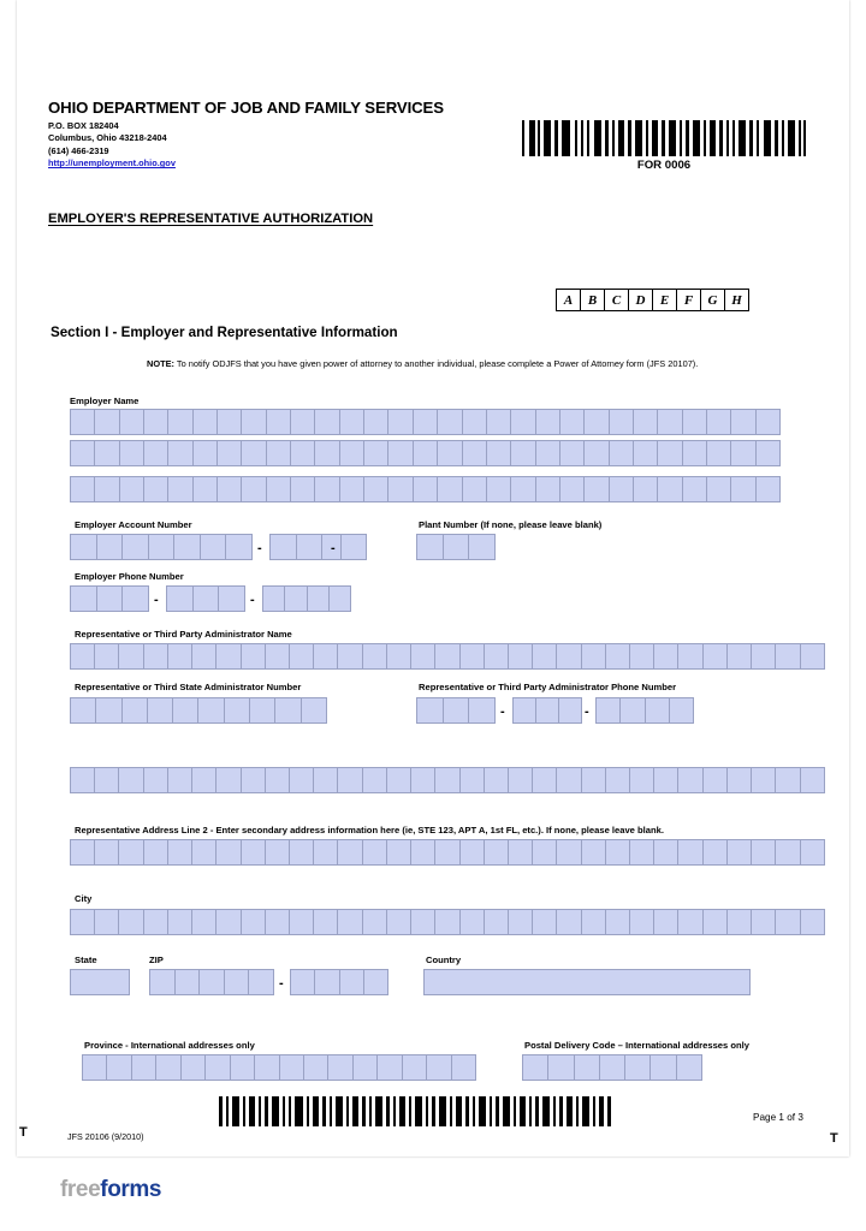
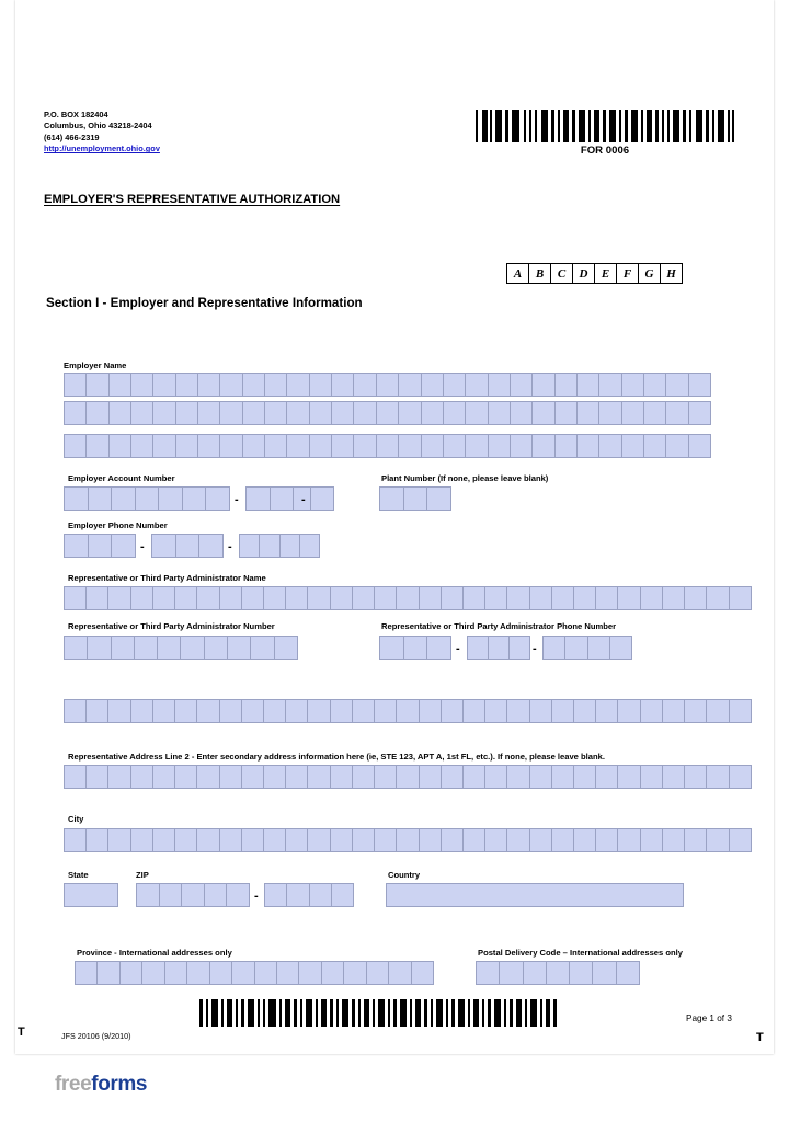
- OHIO DEPARTMENT OF JOB AND FAMILY SERVICES
  P.O. BOX 182404
  Columbus, Ohio 43218-2404
  (614) 466-2319
  http://unemployment.ohio.gov
  FOR 0006
  EMPLOYER'S REPRESENTATIVE AUTHORIZATION
  A
  B
  C
  D
  E
  F
  G
  H
  Section I - Employer and Representative Information
- NOTE: To notify ODJFS that you have given power of attorney to another individual, please complete a Power of Attorney form (JFS 20107).
  Employer Name
  Employer Account Number
  -
  -
  Plant Number (If none, please leave blank)
  Employer Phone Number
  -
  -
  Representative or Third Party Administrator Name
- Representative or Third State Administrator Number
+ Representative or Third Party Administrator Number
  Representative or Third Party Administrator Phone Number
  -
  -
  Representative Address Line 2 - Enter secondary address information here (ie, STE 123, APT A, 1st FL, etc.). If none, please leave blank.
  City
  State
  ZIP
  -
  Country
  Province - International addresses only
  Postal Delivery Code – International addresses only
  JFS 20106 (9/2010)
  Page 1 of 3
  T
  T
  freeforms
